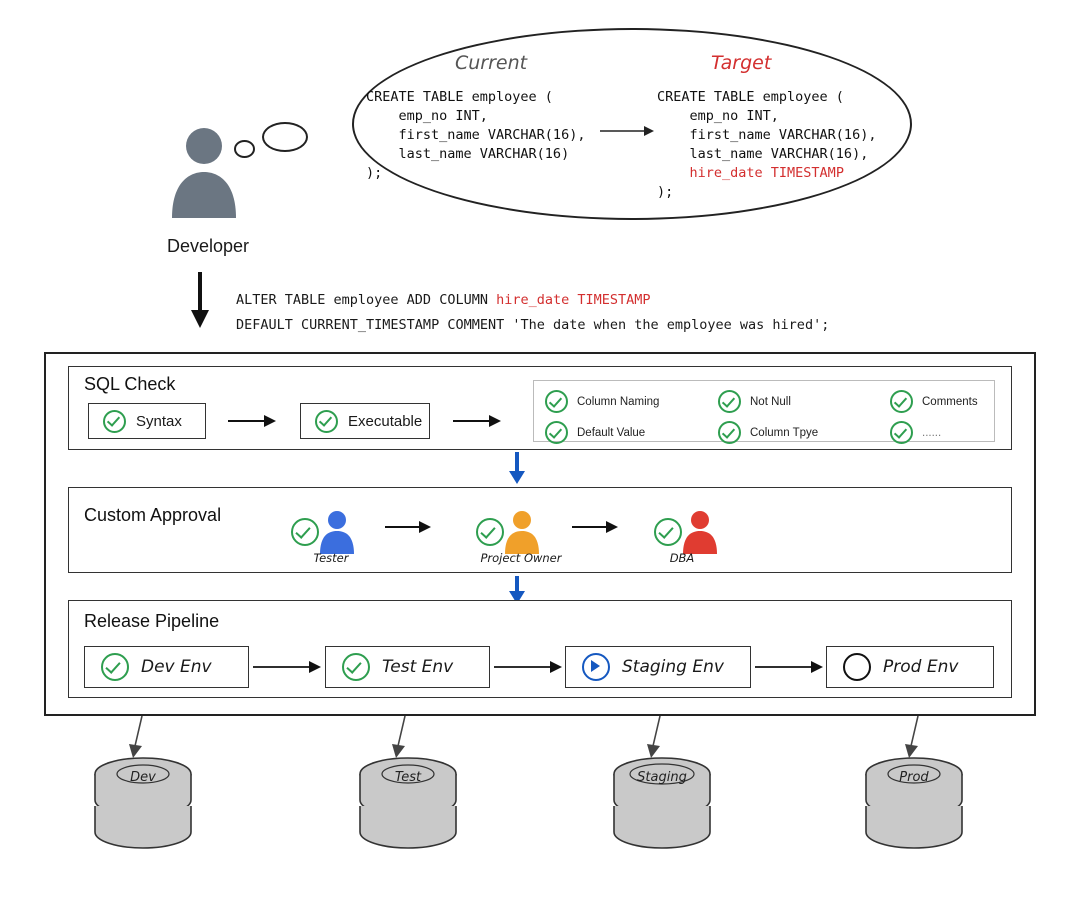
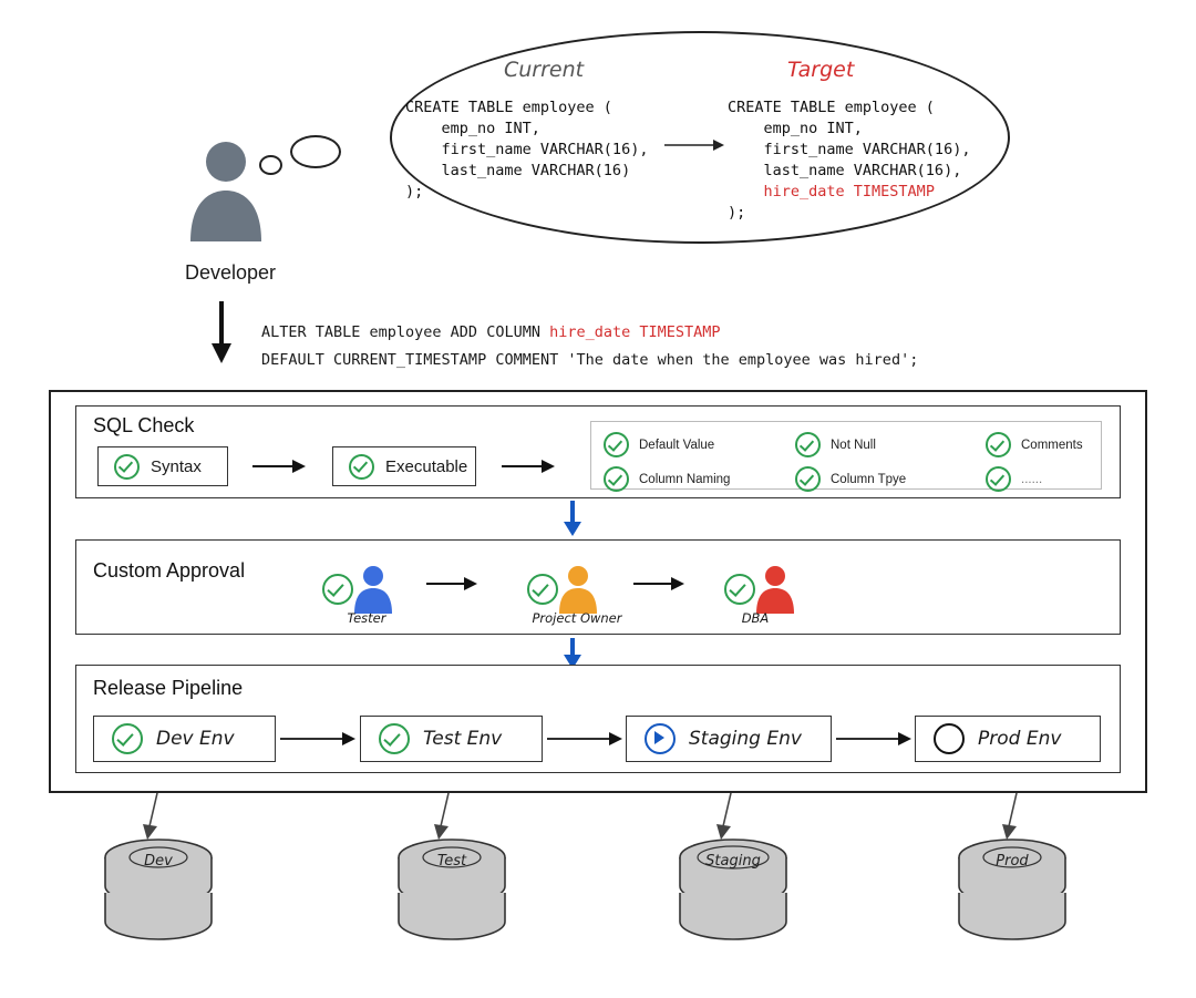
  Current
  Target
  CREATE TABLE employee (
  emp_no INT,
  first_name VARCHAR(16),
  last_name VARCHAR(16)
  );
  CREATE TABLE employee (
  emp_no INT,
  first_name VARCHAR(16),
  last_name VARCHAR(16),
  hire_date TIMESTAMP
  );
  Developer
  ALTER TABLE employee ADD COLUMN hire_date TIMESTAMP
  DEFAULT CURRENT_TIMESTAMP COMMENT 'The date when the employee was hired';
  SQL Check
  Syntax
  Executable
- Column Naming
+ Default Value
  Not Null
  Comments
- Default Value
+ Column Naming
  Column Tpye
  ......
  Custom Approval
  Tester
  Project Owner
  DBA
  Release Pipeline
  Dev Env
  Test Env
  Staging Env
  Prod Env
  Dev
  Test
  Staging
  Prod
